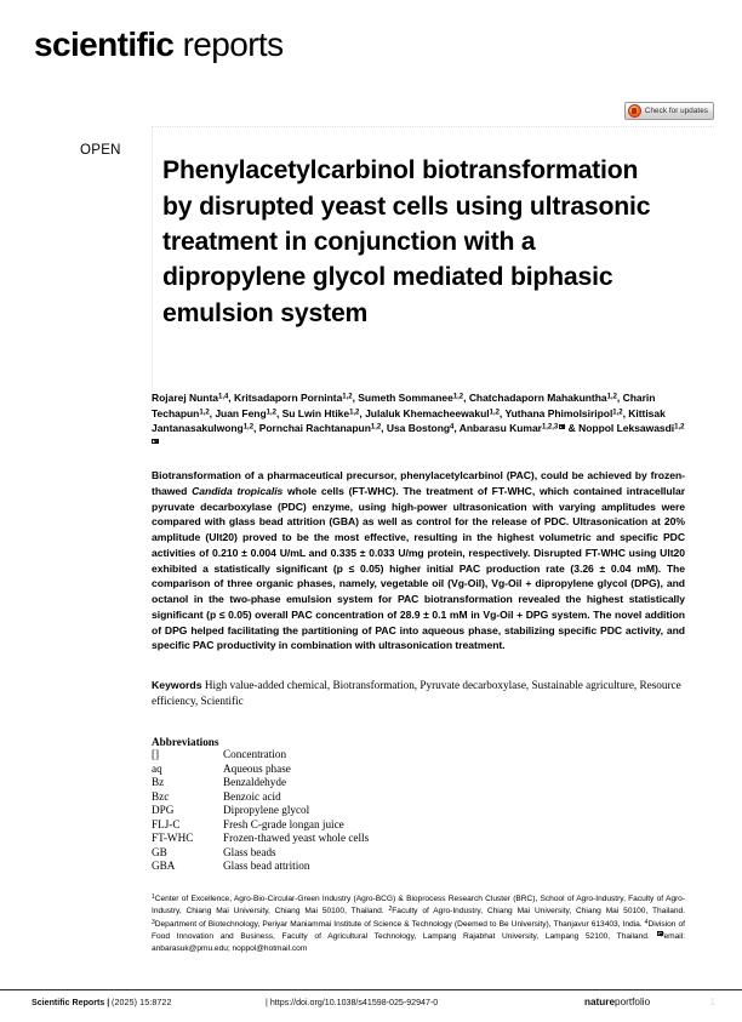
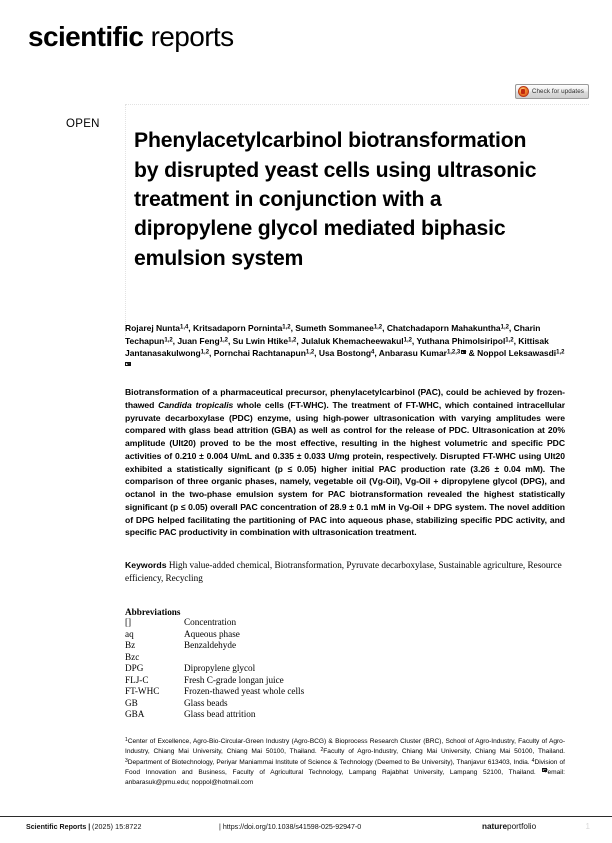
  scientific reports
  OPEN
  Phenylacetylcarbinol biotransformation by disrupted yeast cells using ultrasonic treatment in conjunction with a dipropylene glycol mediated biphasic emulsion system
  Rojarej Nunta , Kritsadaporn Porninta , Sumeth Sommanee , Chatchadaporn Mahakuntha , Charin Techapun , Juan Feng , Su Lwin Htike , Julaluk Khemacheewakul , Yuthana Phimolsiripol , Kittisak Jantanasakulwong , Pornchai Rachtanapun , Usa Bostong , Anbarasu Kumar & Noppol Leksawasdi
  Biotransformation of a pharmaceutical precursor, phenylacetylcarbinol (PAC), could be achieved by frozen-thawed Candida tropicalis whole cells (FT-WHC). The treatment of FT-WHC, which contained intracellular pyruvate decarboxylase (PDC) enzyme, using high-power ultrasonication with varying amplitudes were compared with glass bead attrition (GBA) as well as control for the release of PDC. Ultrasonication at 20% amplitude (Ult20) proved to be the most effective, resulting in the highest volumetric and specific PDC activities of 0.210 ± 0.004 U/mL and 0.335 ± 0.033 U/mg protein, respectively. Disrupted FT-WHC using Ult20 exhibited a statistically significant (p ≤ 0.05) higher initial PAC production rate (3.26 ± 0.04 mM). The comparison of three organic phases, namely, vegetable oil (Vg-Oil), Vg-Oil + dipropylene glycol (DPG), and octanol in the two-phase emulsion system for PAC biotransformation revealed the highest statistically significant (p ≤ 0.05) overall PAC concentration of 28.9 ± 0.1 mM in Vg-Oil + DPG system. The novel addition of DPG helped facilitating the partitioning of PAC into aqueous phase, stabilizing specific PDC activity, and specific PAC productivity in combination with ultrasonication treatment.
- Keywords High value-added chemical, Biotransformation, Pyruvate decarboxylase, Sustainable agriculture, Resource efficiency, Scientific
+ Keywords High value-added chemical, Biotransformation, Pyruvate decarboxylase, Sustainable agriculture, Resource efficiency, Recycling
  Abbreviations
  []
  Concentration
  aq
  Aqueous phase
  Bz
  Benzaldehyde
  Bzc
- Benzoic acid
  DPG
  Dipropylene glycol
  FLJ-C
  Fresh C-grade longan juice
  FT-WHC
  Frozen-thawed yeast whole cells
  GB
  Glass beads
  GBA
  Glass bead attrition
  Scientific Reports |
  (2025) 15:8722
  | https://doi.org/10.1038/s41598-025-92947-0
  natureportfolio
  1
